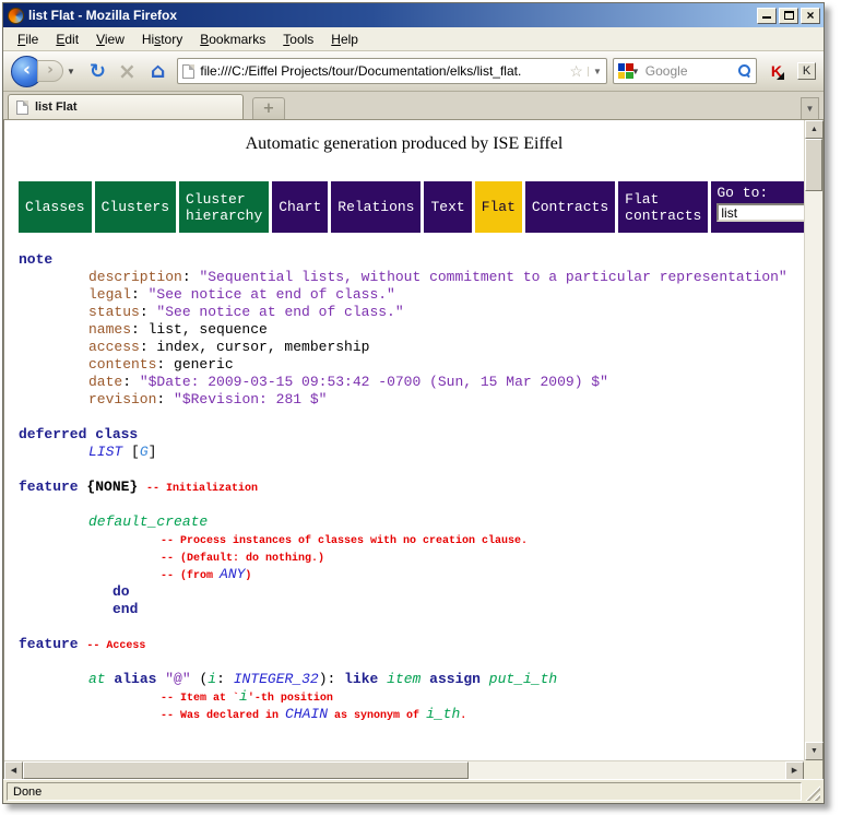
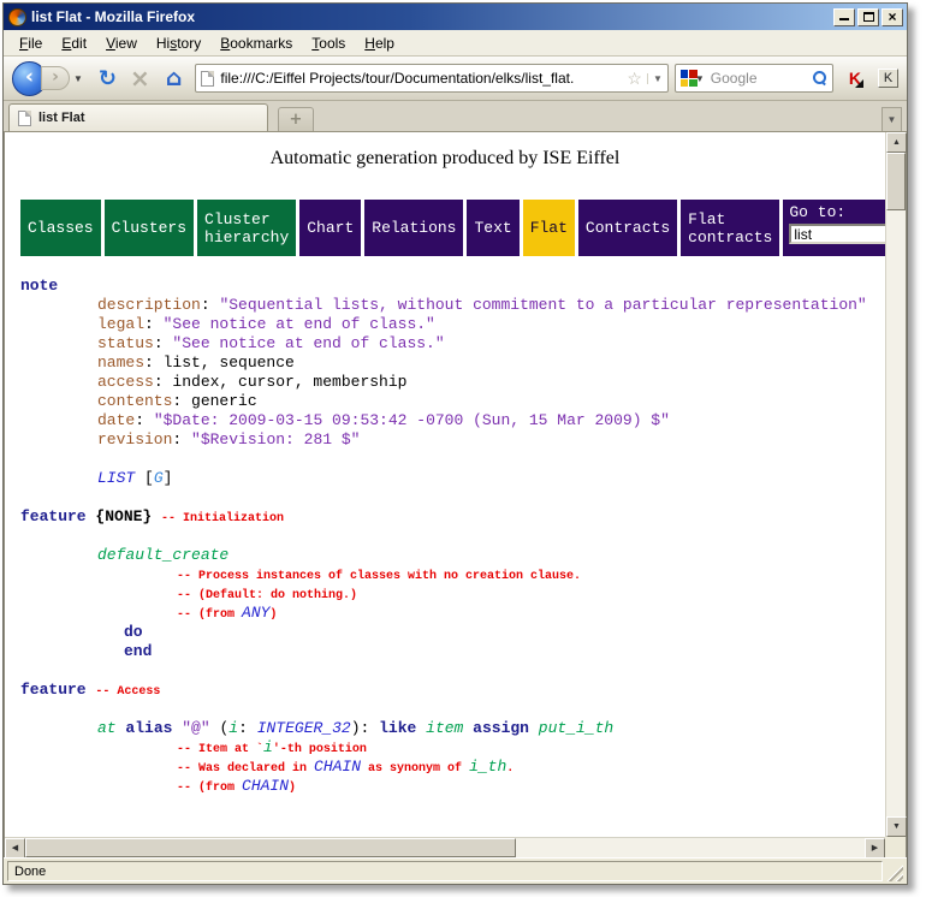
  list Flat - Mozilla Firefox
  ×
  File
  Edit
  View
  History
  Bookmarks
  Tools
  Help
  ‹
  ›
  ▼
  ↻
  ×
  ⌂
  file:///C:/Eiffel Projects/tour/Documentation/elks/list_flat.
  ☆
  ▼
  ▼
  Google
  K
  K
  list Flat
  +
  ▼
  Automatic generation produced by ISE Eiffel
  Classes
  Clusters
  Cluster
  hierarchy
  Chart
  Relations
  Text
  Flat
  Contracts
  Flat
  contracts
  Go to:
  list
  note
  description: "Sequential lists, without commitment to a particular representation"
  legal: "See notice at end of class."
  status: "See notice at end of class."
  names: list, sequence
  access: index, cursor, membership
  contents: generic
  date: "$Date: 2009-03-15 09:53:42 -0700 (Sun, 15 Mar 2009) $"
  revision: "$Revision: 281 $"
- deferred class
  LIST [G]
  feature {NONE} -- Initialization
  default_create
  -- Process instances of classes with no creation clause.
  -- (Default: do nothing.)
  -- (from ANY)
  do
  end
  feature -- Access
  at alias "@" (i: INTEGER_32): like item assign put_i_th
  -- Item at `i'-th position
  -- Was declared in CHAIN as synonym of i_th.
+ -- (from CHAIN)
  Done
